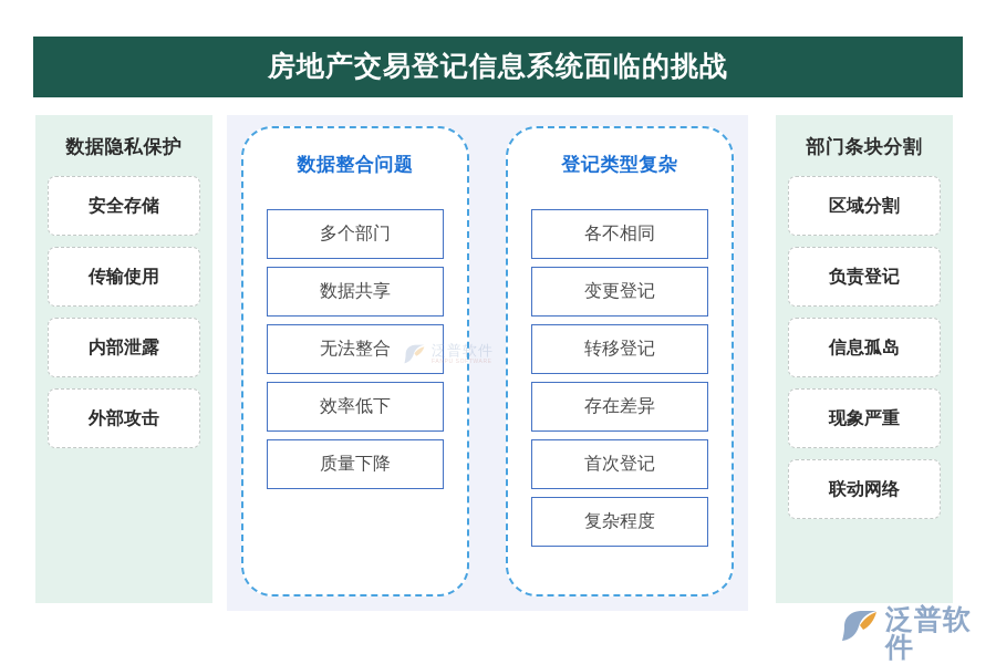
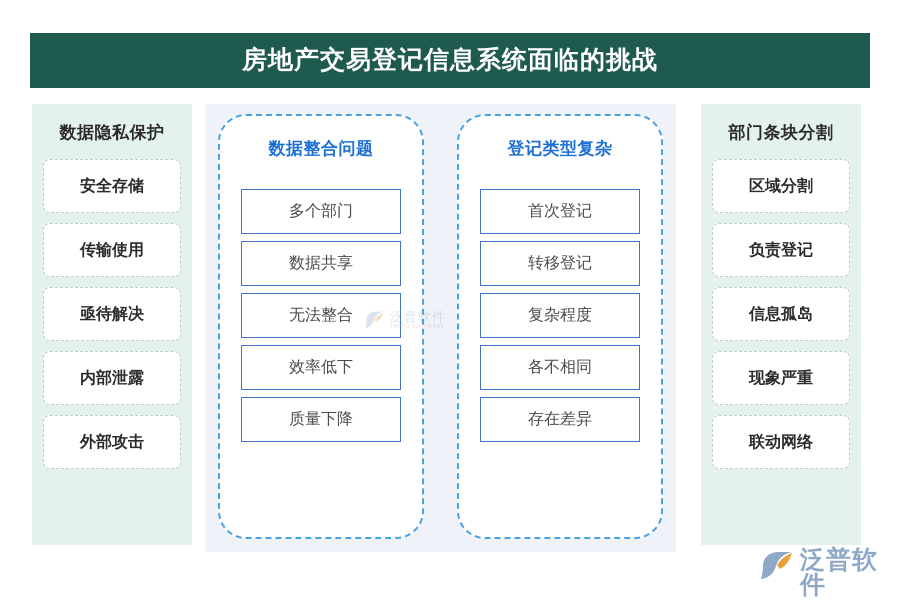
  房地产交易登记信息系统面临的挑战
  数据隐私保护
  安全存储
  传输使用
+ 亟待解决
  内部泄露
  外部攻击
  数据整合问题
  多个部门
  数据共享
  无法整合
  效率低下
  质量下降
  登记类型复杂
- 各不相同
+ 首次登记
- 变更登记
  转移登记
- 存在差异
+ 复杂程度
- 首次登记
+ 各不相同
- 复杂程度
+ 存在差异
  部门条块分割
  区域分割
  负责登记
  信息孤岛
  现象严重
  联动网络
  泛普软件
  泛普软件
